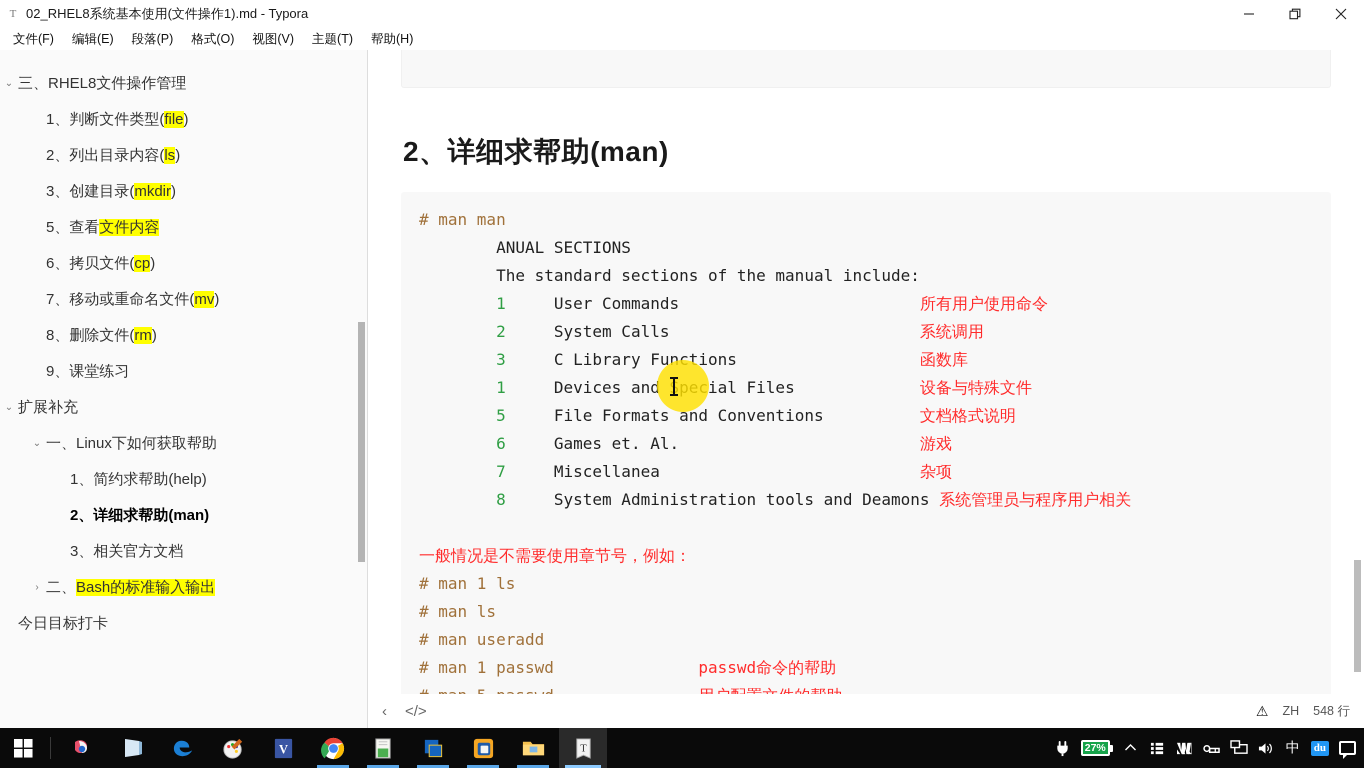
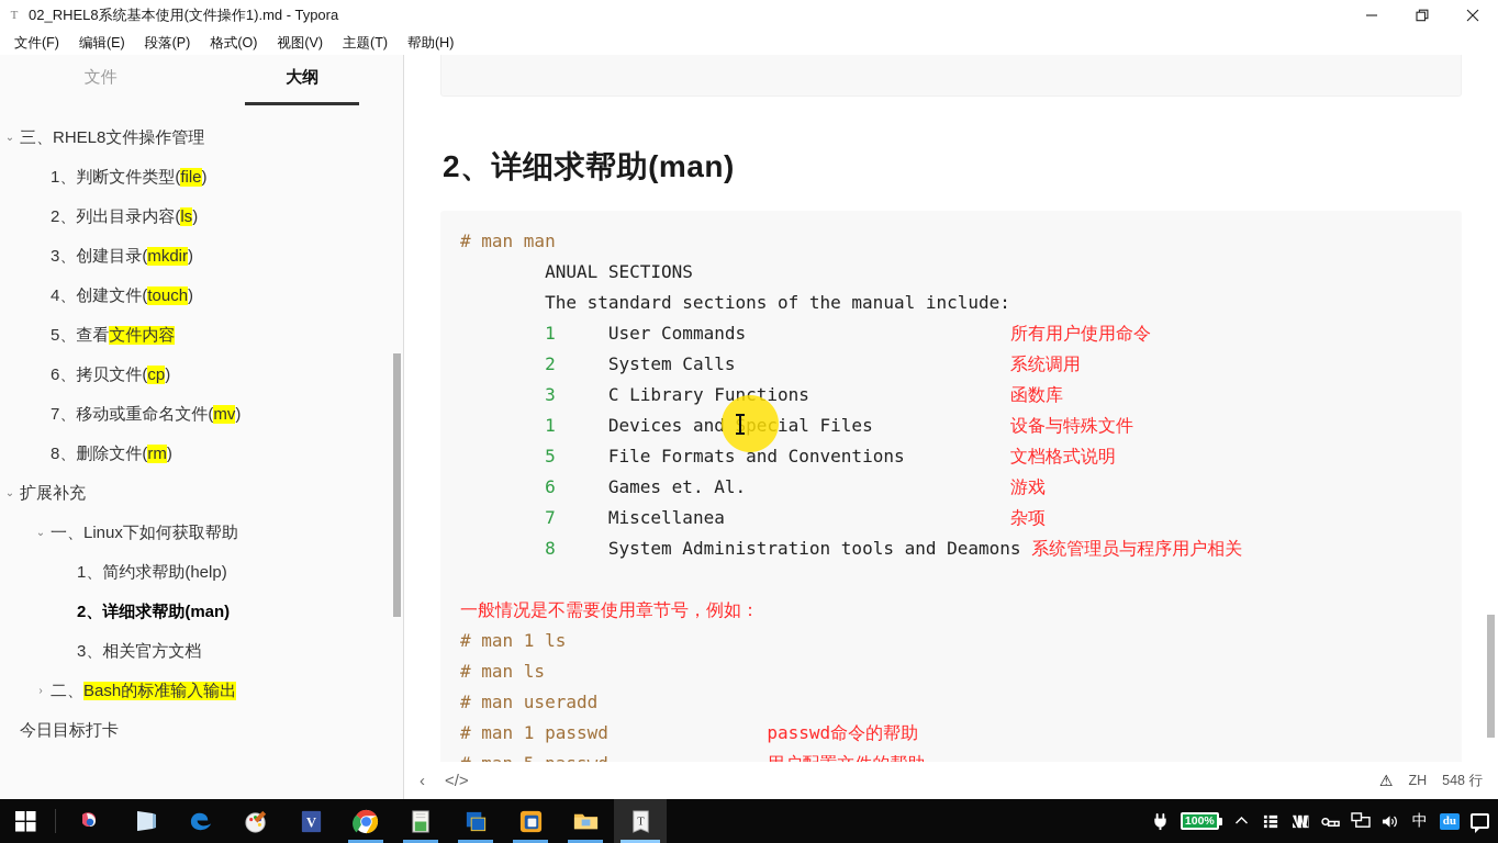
  T
  02_RHEL8系统基本使用(文件操作1).md - Typora
  文件(F)
  编辑(E)
  段落(P)
  格式(O)
  视图(V)
  主题(T)
  帮助(H)
+ 文件
+ 大纲
  ⌄
  三、RHEL8文件操作管理
  1、判断文件类型(file)
  2、列出目录内容(ls)
  3、创建目录(mkdir)
+ 4、创建文件(touch)
  5、查看文件内容
  6、拷贝文件(cp)
  7、移动或重命名文件(mv)
  8、删除文件(rm)
- 9、课堂练习
  ⌄
  扩展补充
  ⌄
  一、Linux下如何获取帮助
  1、简约求帮助(help)
  2、详细求帮助(man)
  3、相关官方文档
  ›
  二、Bash的标准输入输出
  今日目标打卡
  2、详细求帮助(man)
  # man man ANUAL SECTIONS The standard sections of the manual include: 1 User Commands 所有用户使用命令 2 System Calls 系统调用 3 C Library Functions 函数库 1 Devices andpecial Files 设备与特殊文件 5 File Formats and Conventions 文档格式说明 6 Games et. Al. 游戏 7 Miscellanea 杂项 8 System Administration tools and Deamons 系统管理员与程序用户相关 一般情况是不需要使用章节号，例如： # man 1 ls # man ls # man useradd # man 1 passwd passwd命令的帮助
  ‹
  </>
  ⚠
  ZH
  548 行
  V
  T
- 27%
+ 100%
  中
  du
